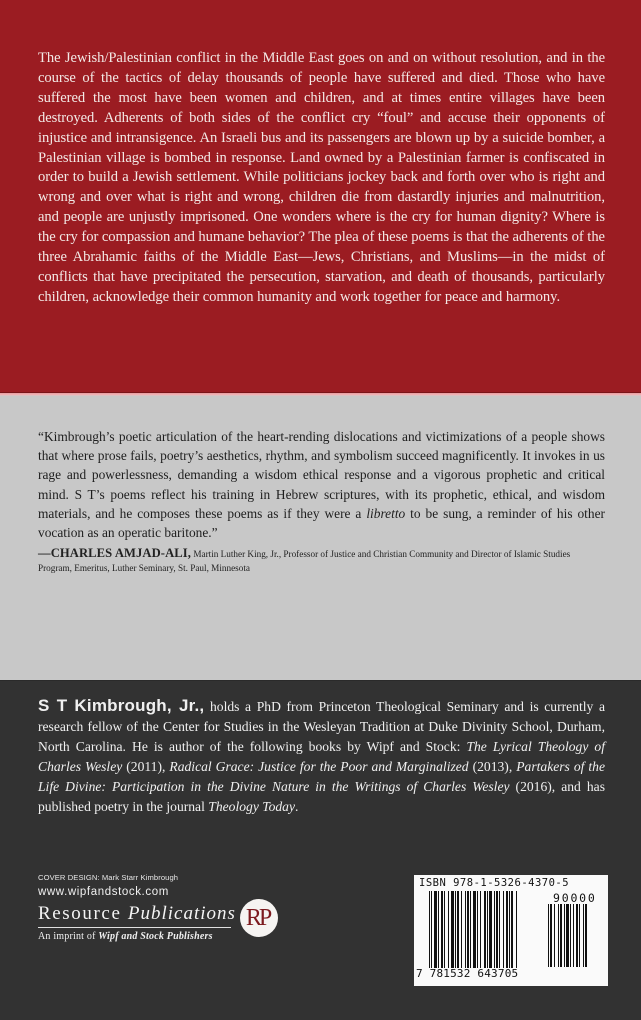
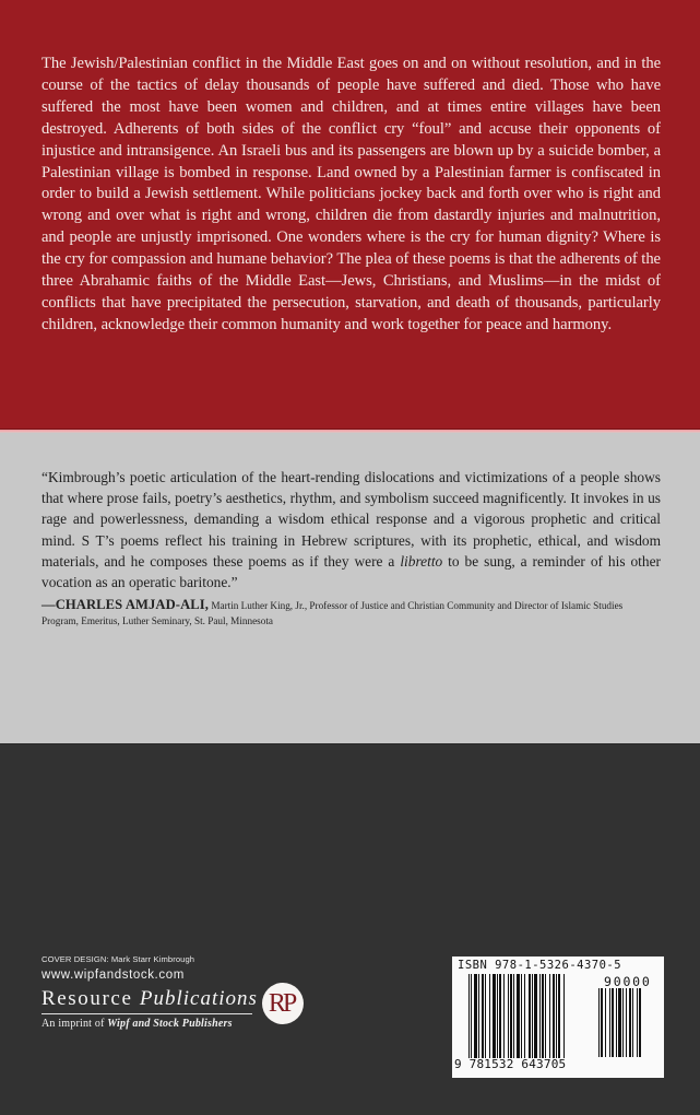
  The Jewish/Palestinian conflict in the Middle East goes on and on without resolution, and in the course of the tactics of delay thousands of people have suffered and died. Those who have suffered the most have been women and children, and at times entire villages have been destroyed. Adherents of both sides of the conflict cry “foul” and accuse their opponents of injustice and intransigence. An Israeli bus and its passengers are blown up by a suicide bomber, a Palestinian village is bombed in response. Land owned by a Palestinian farmer is confiscated in order to build a Jewish settlement. While politicians jockey back and forth over who is right and wrong and over what is right and wrong, children die from dastardly injuries and malnutrition, and people are unjustly imprisoned. One wonders where is the cry for human dignity? Where is the cry for compassion and humane behavior? The plea of these poems is that the adherents of the three Abrahamic faiths of the Middle East—Jews, Christians, and Muslims—in the midst of conflicts that have precipitated the persecution, starvation, and death of thousands, particularly children, acknowledge their common humanity and work together for peace and harmony.
  “Kimbrough’s poetic articulation of the heart-rending dislocations and victimizations of a people shows that where prose fails, poetry’s aesthetics, rhythm, and symbolism succeed magnificently. It invokes in us rage and powerlessness, demanding a wisdom ethical response and a vigorous prophetic and critical mind. S T’s poems reflect his training in Hebrew scriptures, with its prophetic, ethical, and wisdom materials, and he composes these poems as if they were a libretto to be sung, a reminder of his other vocation as an operatic baritone.”
  —CHARLES AMJAD-ALI, Martin Luther King, Jr., Professor of Justice and Christian Community and Director of Islamic Studies Program, Emeritus, Luther Seminary, St. Paul, Minnesota
- S T Kimbrough, Jr., holds a PhD from Princeton Theological Seminary and is currently a research fellow of the Center for Studies in the Wesleyan Tradition at Duke Divinity School, Durham, North Carolina. He is author of the following books by Wipf and Stock: The Lyrical Theology of Charles Wesley (2011), Radical Grace: Justice for the Poor and Marginalized (2013), Partakers of the Life Divine: Participation in the Divine Nature in the Writings of Charles Wesley (2016), and has published poetry in the journal Theology Today.
  COVER DESIGN: Mark Starr Kimbrough
  www.wipfandstock.com
  Resource Publications
  An imprint of Wipf and Stock Publishers
  RP
  ISBN 978-1-5326-4370-5
  90000
- 7 781532 643705
+ 9 781532 643705
